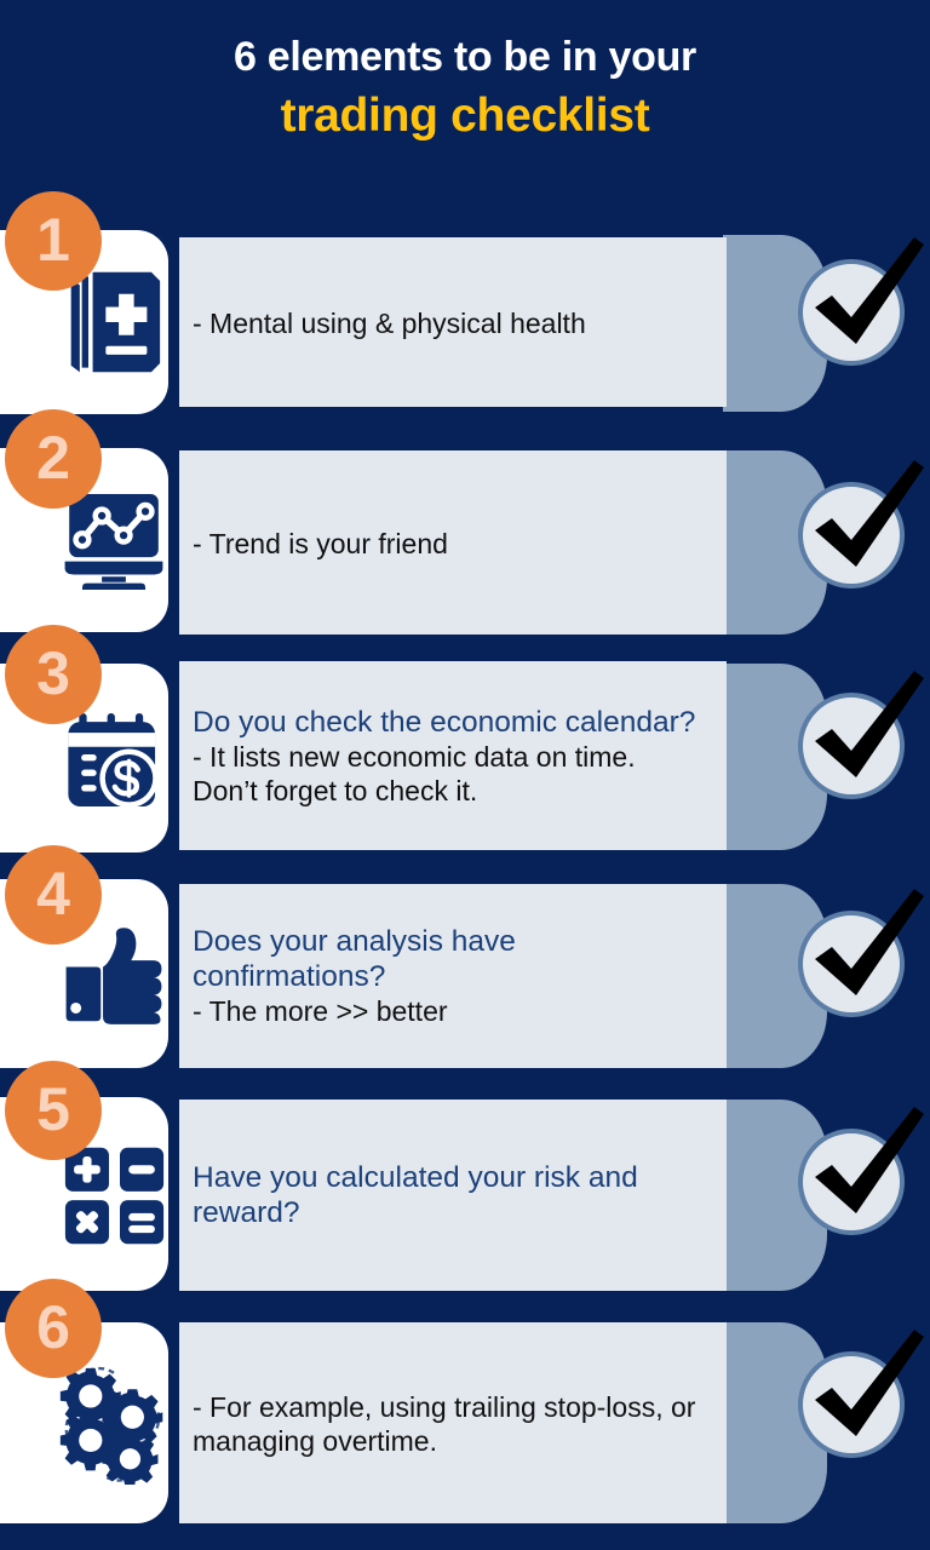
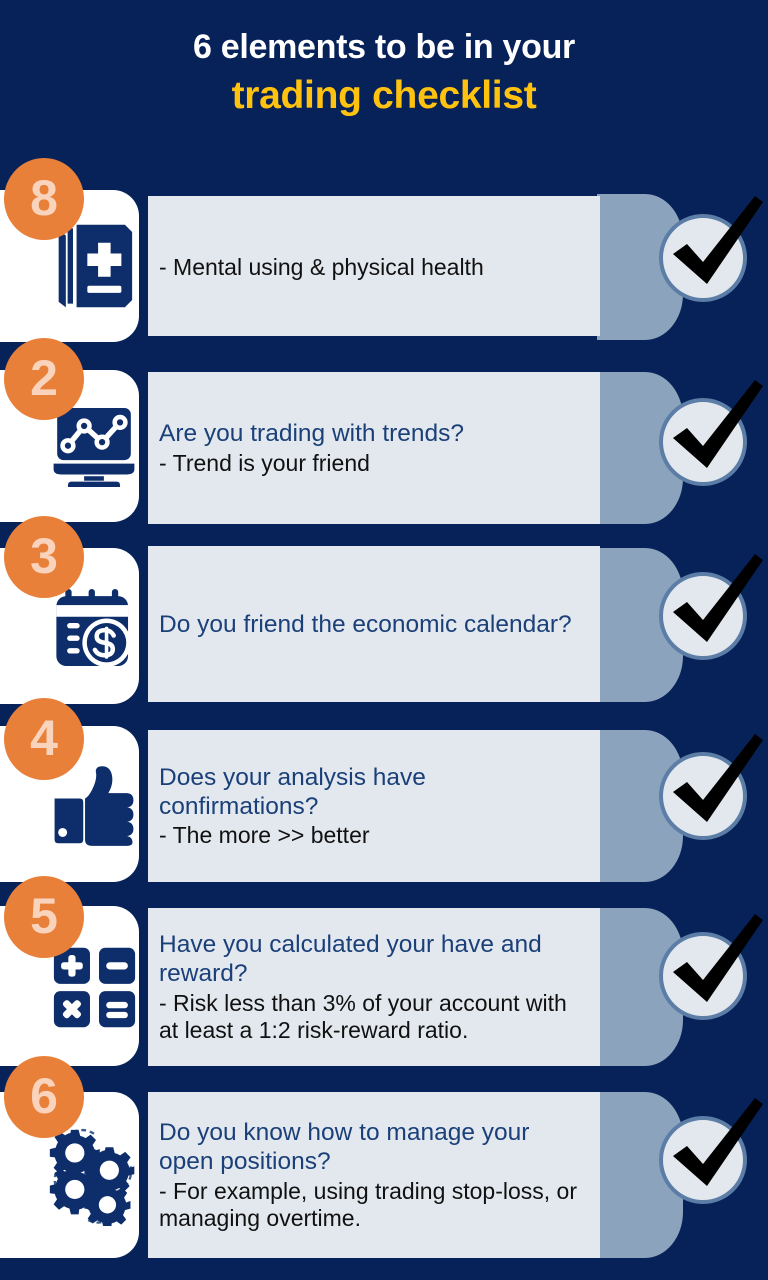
  6 elements to be in your
  trading checklist
  - Mental using & physical health
- 1
+ 8
+ Are you trading with trends?
  - Trend is your friend
  2
- Do you check the economic calendar?
+ Do you friend the economic calendar?
- - It lists new economic data on time. Don’t forget to check it.
  3
  Does your analysis have confirmations?
  - The more >> better
  4
- Have you calculated your risk and reward?
+ Have you calculated your have and reward?
+ - Risk less than 3% of your account with at least a 1:2 risk-reward ratio.
  5
+ Do you know how to manage your open positions?
- - For example, using trailing stop-loss, or managing overtime.
+ - For example, using trading stop-loss, or managing overtime.
  6
